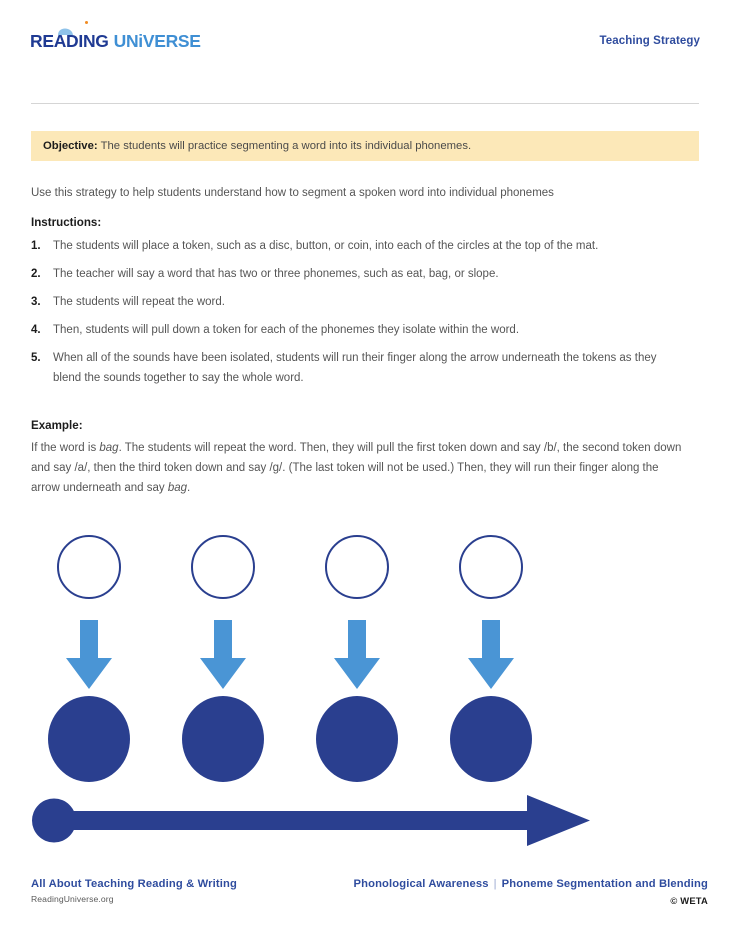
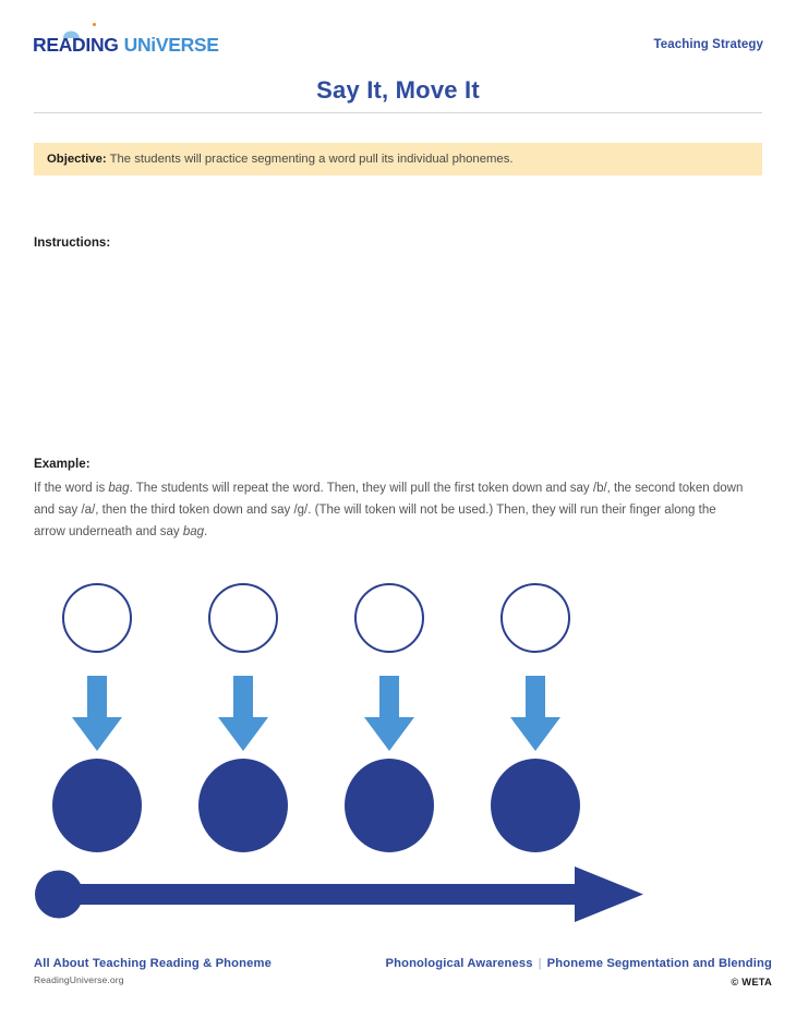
  READING
  UNiVERSE
  Teaching Strategy
+ Say It, Move It
  Objective:
- The students will practice segmenting a word into its individual phonemes.
+ The students will practice segmenting a word pull its individual phonemes.
- Use this strategy to help students understand how to segment a spoken word into individual phonemes
  Instructions:
- 1.
- The students will place a token, such as a disc, button, or coin, into each of the circles at the top of the mat.
- 2.
- The teacher will say a word that has two or three phonemes, such as eat, bag, or slope.
- 3.
- The students will repeat the word.
- 4.
- Then, students will pull down a token for each of the phonemes they isolate within the word.
- 5.
- When all of the sounds have been isolated, students will run their finger along the arrow underneath the tokens as they blend the sounds together to say the whole word.
  Example:
- If the word is bag. The students will repeat the word. Then, they will pull the first token down and say /b/, the second token down and say /a/, then the third token down and say /g/. (The last token will not be used.) Then, they will run their finger along the arrow underneath and say bag.
+ If the word is bag. The students will repeat the word. Then, they will pull the first token down and say /b/, the second token down and say /a/, then the third token down and say /g/. (The will token will not be used.) Then, they will run their finger along the arrow underneath and say bag.
- All About Teaching Reading & Writing
+ All About Teaching Reading & Phoneme
  ReadingUniverse.org
  Phonological Awareness | Phoneme Segmentation and Blending
  © WETA
